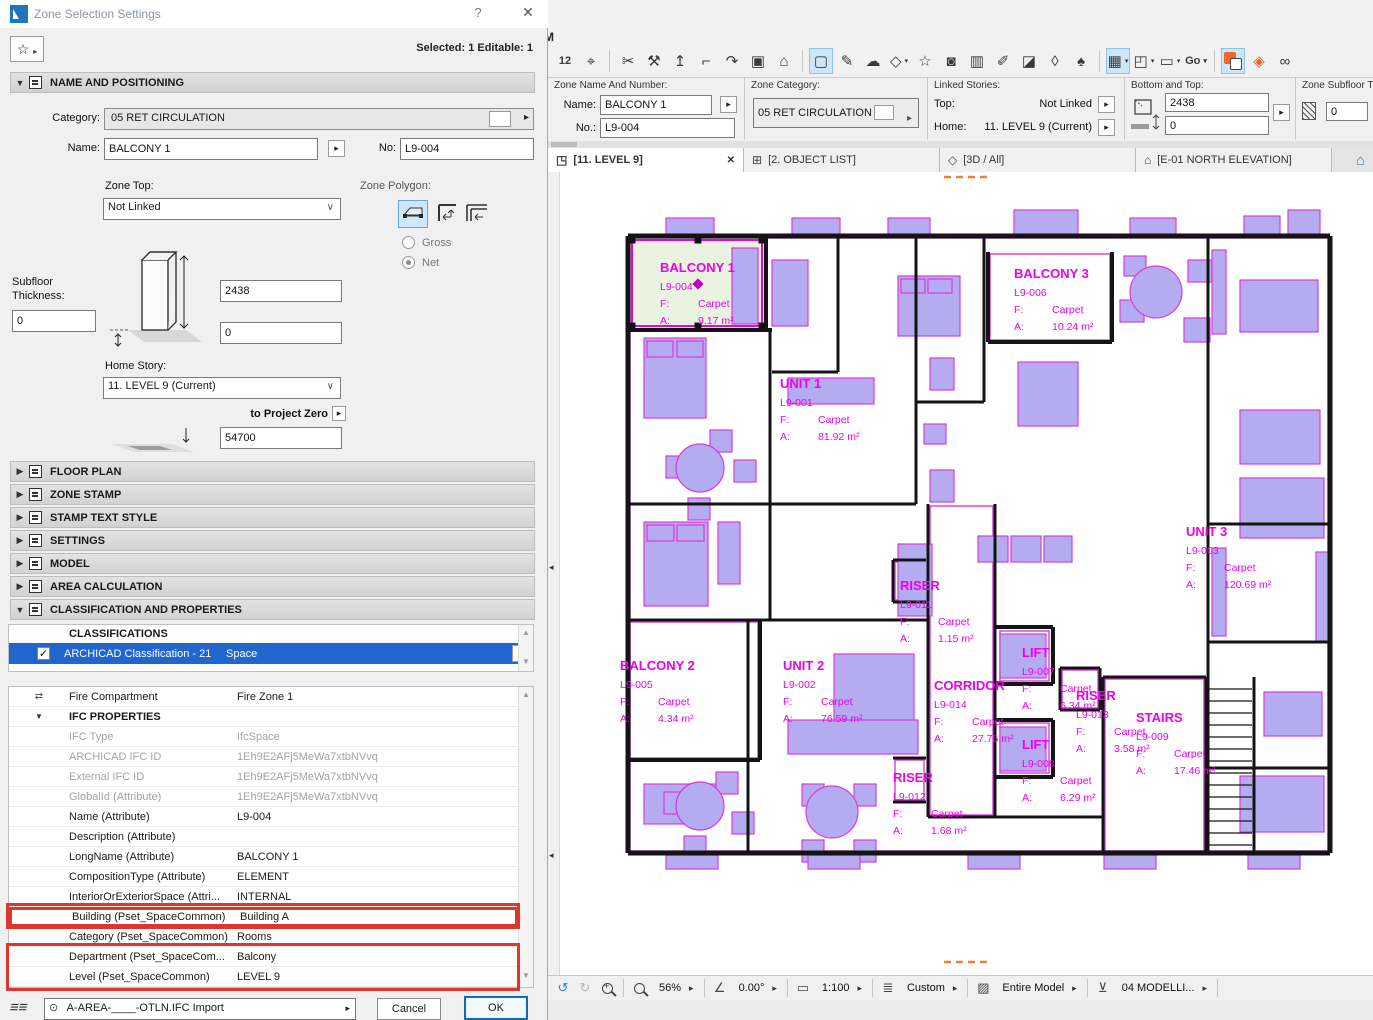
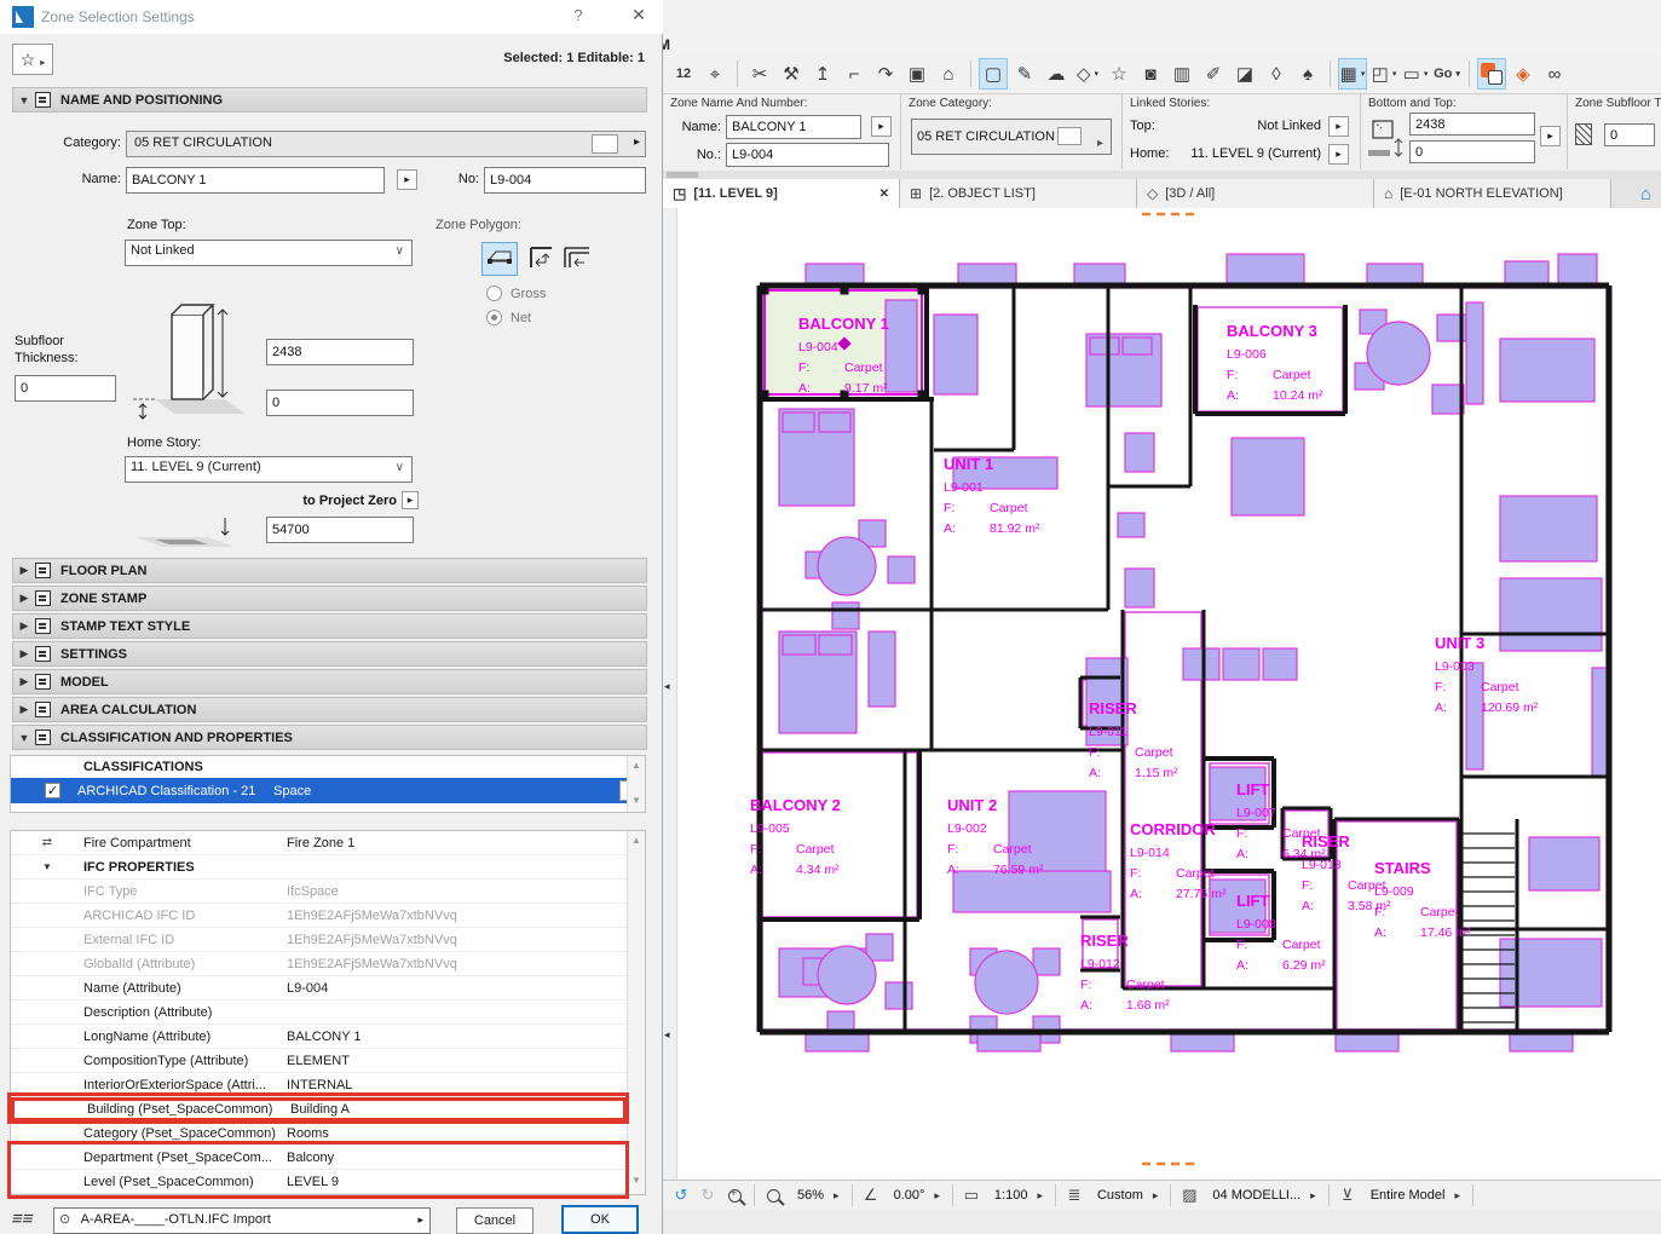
  M
  12
  ⌖
  ✂
  ⚒
  ↥
  ⌐
  ↷
  ▣
  ⌂
  ▢
  ✎
  ☁
  ◇
  ☆
  ◙
  ▥
  ✐
  ◪
  ◊
  ♠
  ▦
  ◰
  ▭
  Go
  ◈
  ∞
  Zone Name And Number:
  Name:
  BALCONY 1
  ▸
  No.:
  L9-004
  Zone Category:
  05 RET CIRCULATION
  ▸
  Linked Stories:
  Top:
  Not Linked
  ▸
  Home:
  11. LEVEL 9 (Current)
  ▸
  Bottom and Top:
  2438
  0
  ▸
  Zone Subfloor T
  0
  ◳
  [11. LEVEL 9]
  ✕
  ⊞
  [2. OBJECT LIST]
  ◇
  [3D / All]
  ⌂
  [E-01 NORTH ELEVATION]
  ⌂
  BALCONY 1
  L9-004
  F:
  Carpet
  A:
  9.17 m²
  BALCONY 3
  L9-006
  F:
  Carpet
  A:
  10.24 m²
  UNIT 1
  L9-001
  F:
  Carpet
  A:
  81.92 m²
  UNIT 3
  L9-003
  F:
  Carpet
  A:
  120.69 m²
  BALCONY 2
  L9-005
  F:
  Carpet
  A:
  4.34 m²
  UNIT 2
  L9-002
  F:
  Carpet
  A:
  76.59 m²
  CORRIDOR
  L9-014
  F:
  Carpet
  A:
  27.76 m²
  LIFT
  L9-007
  F:
  Carpet
  A:
  6.34 m²
  LIFT
  L9-008
  F:
  Carpet
  A:
  6.29 m²
  RISER
  L9-011
  F:
  Carpet
  A:
  1.15 m²
  RISER
  L9-013
  F:
  Carpet
  A:
  3.58 m²
  RISER
  L9-012
  F:
  Carpet
  A:
  1.68 m²
  STAIRS
  L9-009
  F:
  Carpet
  A:
  17.46 m²
  ◂
  ◂
  ↺
  ↻
  56%
  ▸
  ∠
  0.00°
  ▸
  ▭
  1:100
  ▸
  ≣
  Custom
  ▸
  ▨
- Entire Model
+ 04 MODELLI...
  ▸
  ⊻
- 04 MODELLI...
+ Entire Model
  ▸
  Zone Selection Settings
  ?
  ✕
  ☆ ▸
  Selected: 1 Editable: 1
  ▼
  NAME AND POSITIONING
  Category:
  05 RET CIRCULATION
  ▸
  Name:
  BALCONY 1
  ▸
  No:
  L9-004
  Zone Top:
  Not Linked
  ∨
  Zone Polygon:
  Gross
  Net
  Subfloor
  Thickness:
  0
  2438
  0
  Home Story:
  11. LEVEL 9 (Current)
  ∨
  to Project Zero
  ▸
  54700
  ▶
  FLOOR PLAN
  ▶
  ZONE STAMP
  ▶
  STAMP TEXT STYLE
  ▶
  SETTINGS
  ▶
  MODEL
  ▶
  AREA CALCULATION
  ▼
  CLASSIFICATION AND PROPERTIES
  CLASSIFICATIONS
  ✓
  ARCHICAD Classification - 21
  Space
  ▲
  ▼
  ⇄
  Fire Compartment
  Fire Zone 1
  ▼
  IFC PROPERTIES
  IFC Type
  IfcSpace
  ARCHICAD IFC ID
  1Eh9E2AFj5MeWa7xtbNVvq
  External IFC ID
  1Eh9E2AFj5MeWa7xtbNVvq
  GlobalId (Attribute)
  1Eh9E2AFj5MeWa7xtbNVvq
  Name (Attribute)
  L9-004
  Description (Attribute)
  LongName (Attribute)
  BALCONY 1
  CompositionType (Attribute)
  ELEMENT
  InteriorOrExteriorSpace (Attri...
  INTERNAL
  Building (Pset_SpaceCommon)
  Building A
  Category (Pset_SpaceCommon)
  Rooms
  Department (Pset_SpaceCom...
  Balcony
  Level (Pset_SpaceCommon)
  LEVEL 9
  ▲
  ▼
  ⊙ A-AREA-____-OTLN.IFC Import
  ▸
  Cancel
  OK
